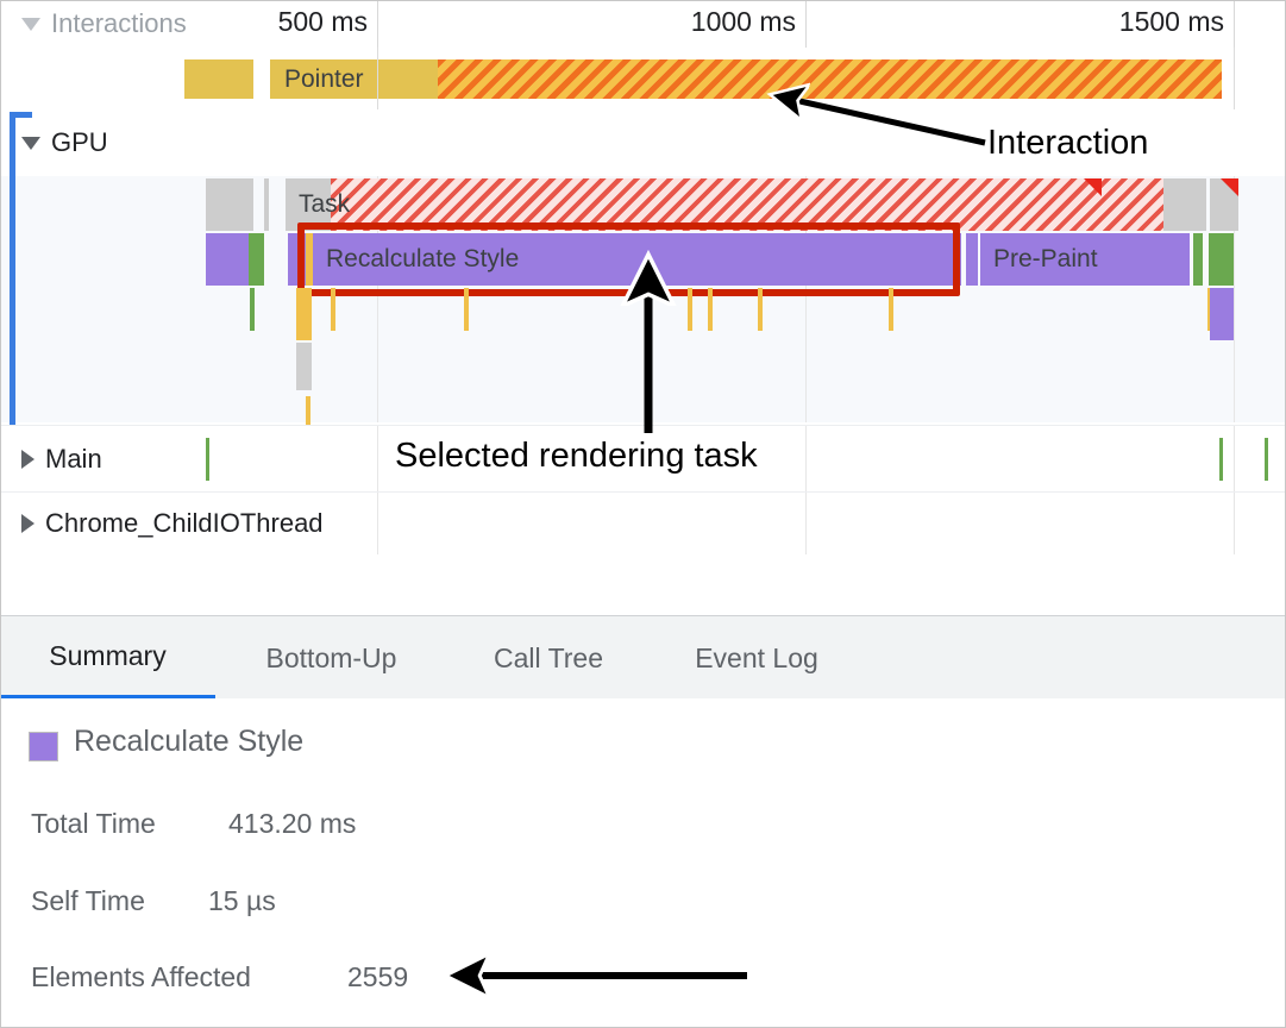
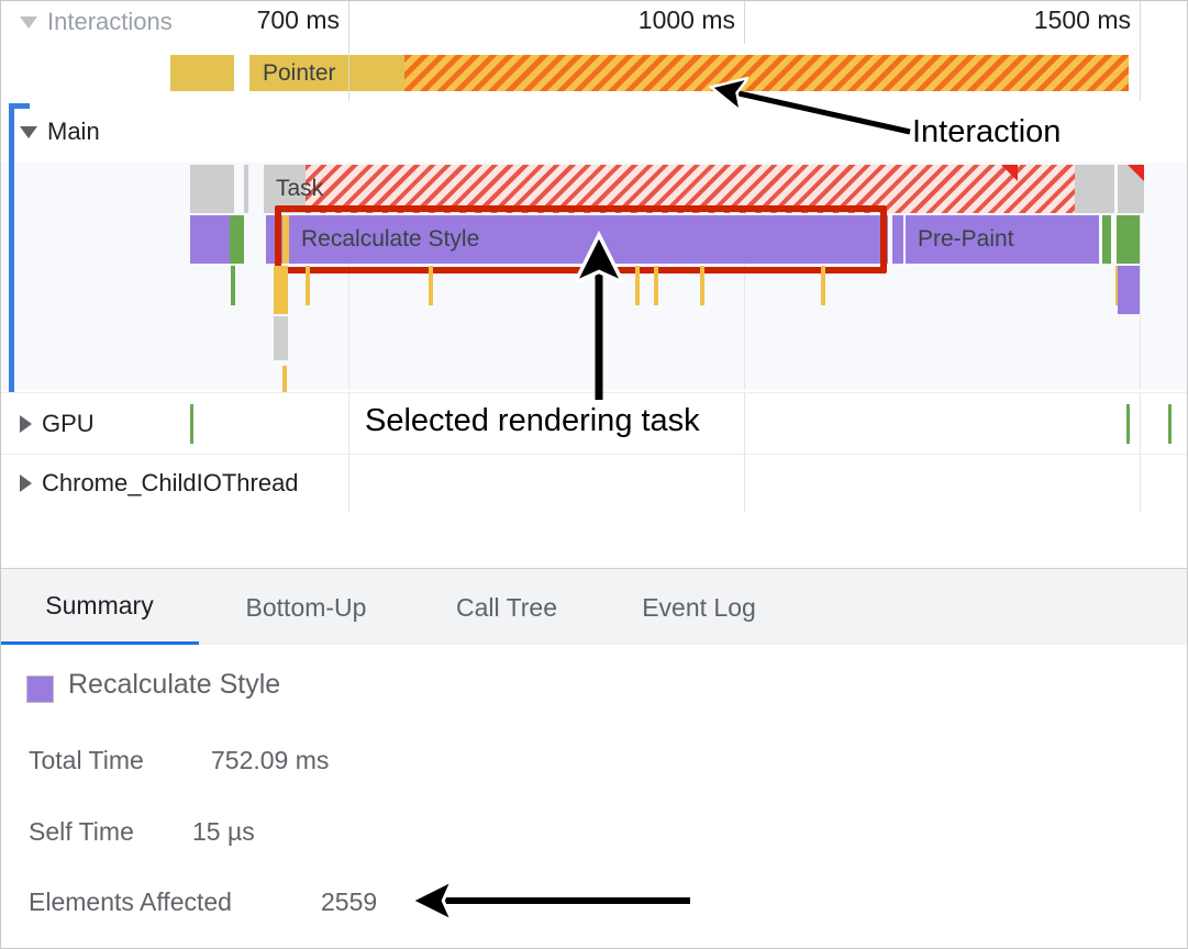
- 500 ms
+ 700 ms
  1000 ms
  1500 ms
  Interactions
  Pointer
- GPU
+ Main
  Task
  Recalculate Style
  Pre-Paint
- Main
+ GPU
  Chrome_ChildIOThread
  Summary
  Bottom-Up
  Call Tree
  Event Log
  Recalculate Style
  Total Time
- 413.20 ms
+ 752.09 ms
  Self Time
  15 µs
  Elements Affected
  2559
  Interaction
  Selected rendering task
